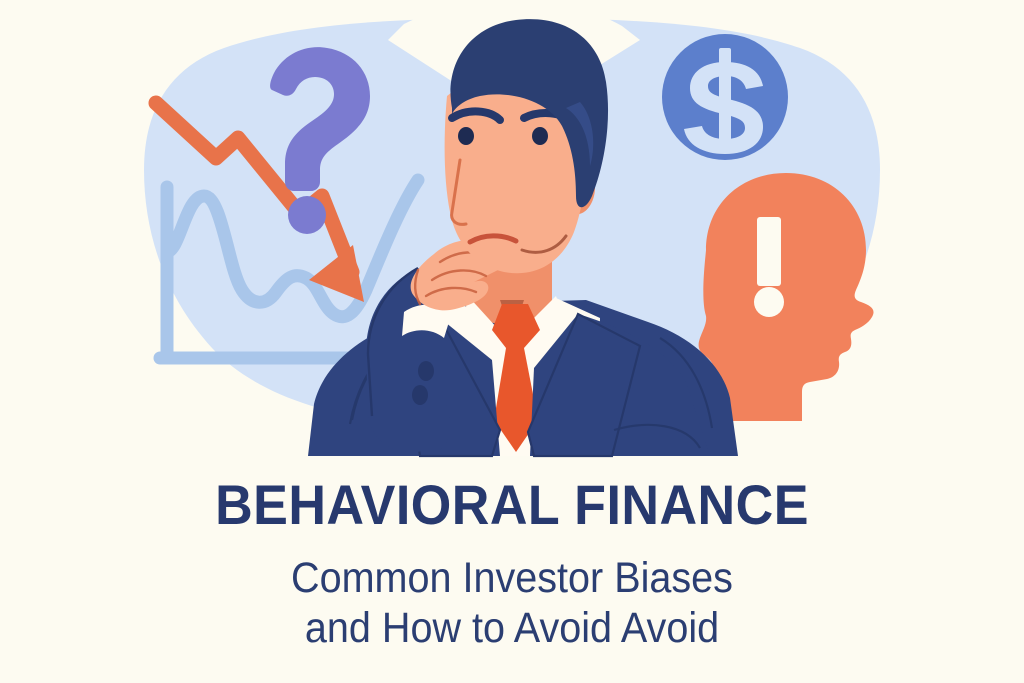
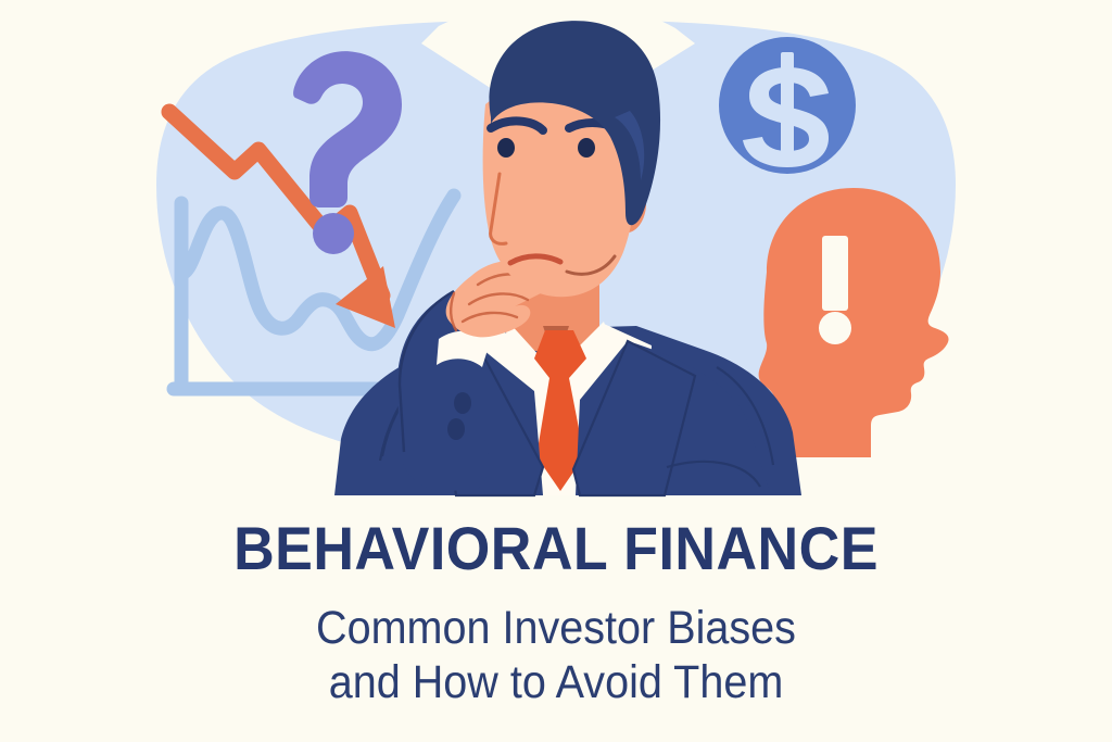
  BEHAVIORAL FINANCE
  Common Investor Biases
- and How to Avoid Avoid
+ and How to Avoid Them
